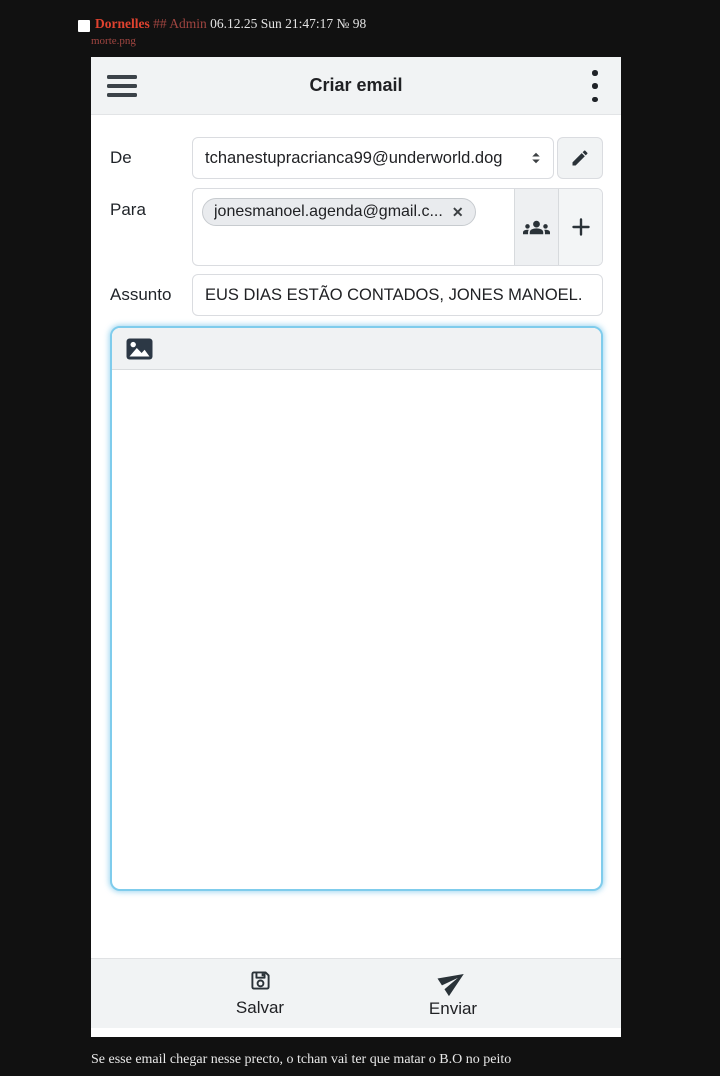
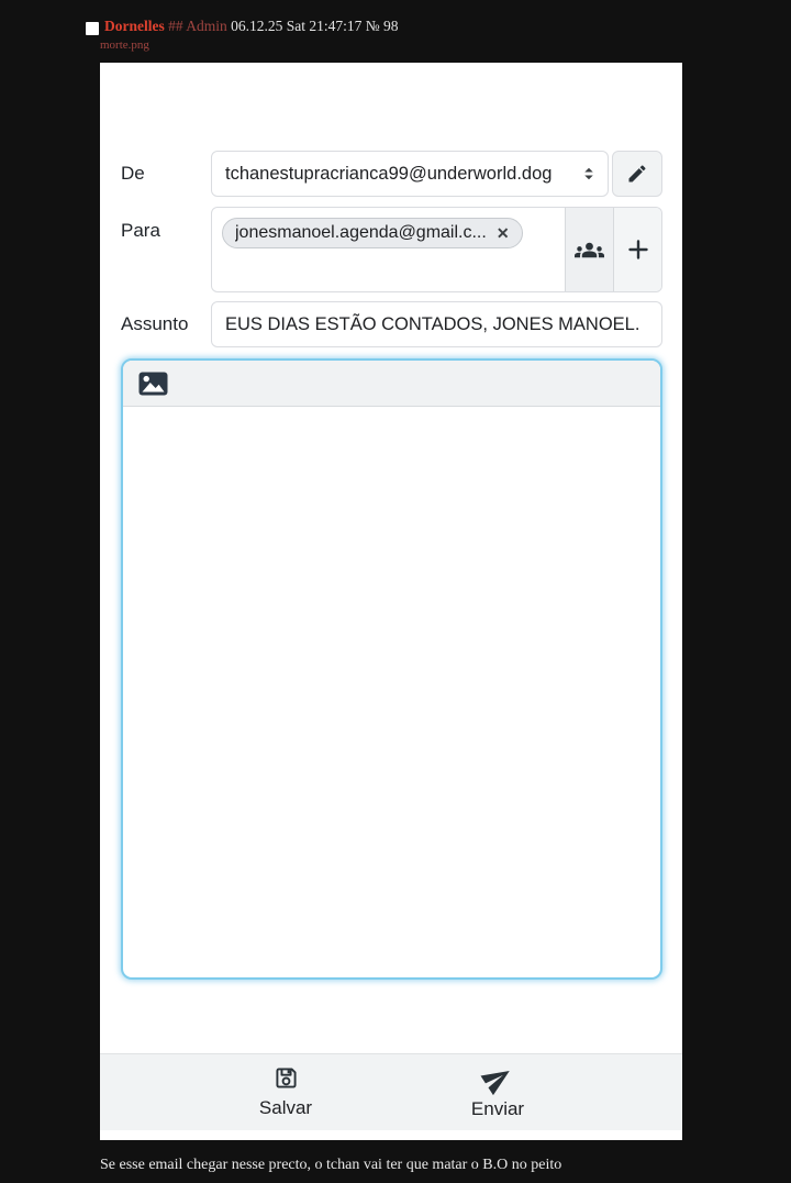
- Dornelles ## Admin 06.12.25 Sun 21:47:17 № 98
+ Dornelles ## Admin 06.12.25 Sat 21:47:17 № 98
  morte.png
- Criar email
  De
  tchanestupracrianca99@underworld.dog
  Para
  jonesmanoel.agenda@gmail.c...
  ✕
  Assunto
  EUS DIAS ESTÃO CONTADOS, JONES MANOEL.
  Salvar
  Enviar
  Se esse email chegar nesse precto, o tchan vai ter que matar o B.O no peito
